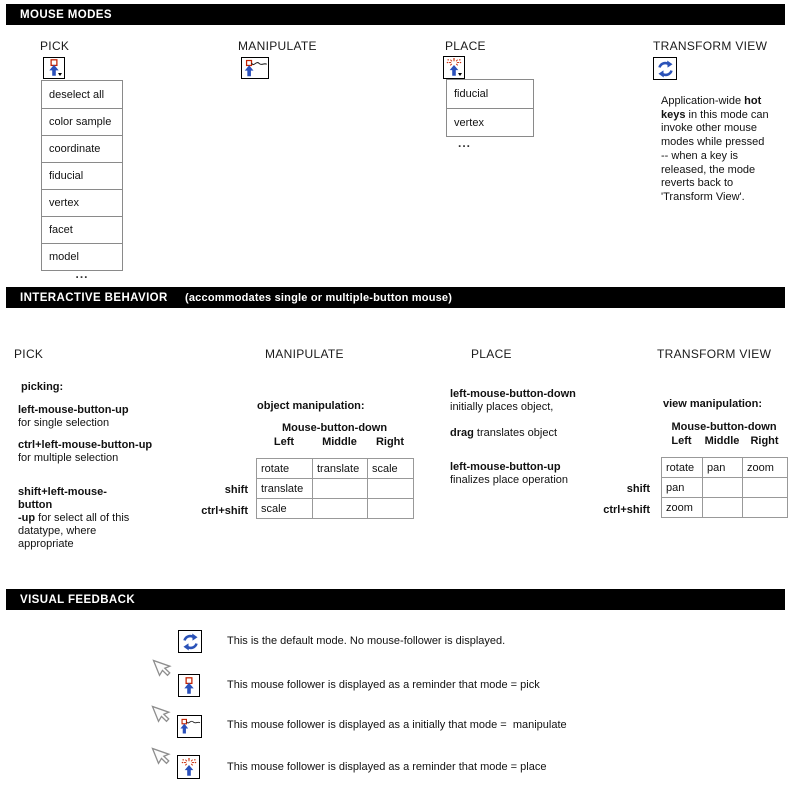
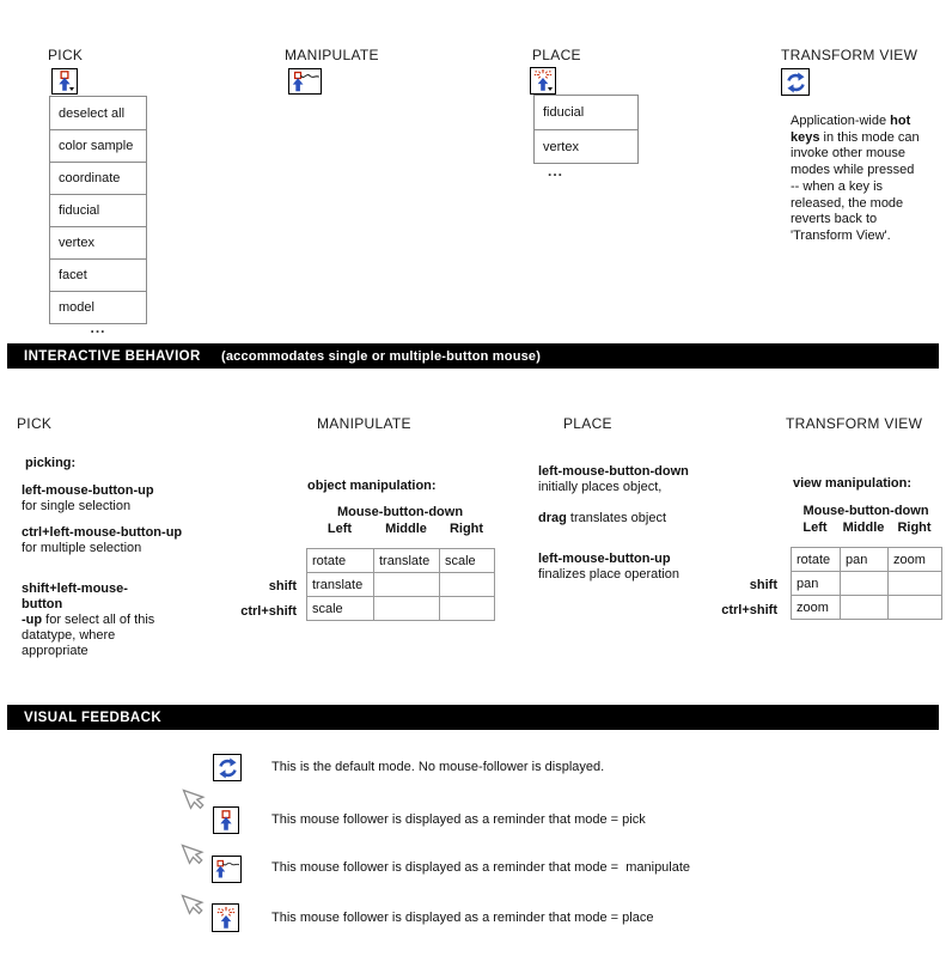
- MOUSE MODES
  PICK
  MANIPULATE
  PLACE
  TRANSFORM VIEW
  deselect all
  color sample
  coordinate
  fiducial
  vertex
  facet
  model
  ...
  fiducial
  vertex
  ...
  Application-wide hot keys in this mode can invoke other mouse modes while pressed -- when a key is released, the mode reverts back to 'Transform View'.
  INTERACTIVE BEHAVIOR
  (accommodates single or multiple-button mouse)
  PICK
  MANIPULATE
  PLACE
  TRANSFORM VIEW
  picking:
  left-mouse-button-up
  for single selection
  ctrl+left-mouse-button-up
  for multiple selection
  shift+left-mouse-button
  -up for select all of this datatype, where appropriate
  object manipulation:
  Mouse-button-down
  Left
  Middle
  Right
  rotate	translate	scale
  translate
  scale
  shift
  ctrl+shift
  left-mouse-button-down
  initially places object,
  drag translates object
  left-mouse-button-up
  finalizes place operation
  view manipulation:
  Mouse-button-down
  Left
  Middle
  Right
  rotate	pan	zoom
  pan
  zoom
  shift
  ctrl+shift
  VISUAL FEEDBACK
  This is the default mode. No mouse-follower is displayed.
  This mouse follower is displayed as a reminder that mode = pick
- This mouse follower is displayed as a initially that mode = manipulate
+ This mouse follower is displayed as a reminder that mode = manipulate
  This mouse follower is displayed as a reminder that mode = place
